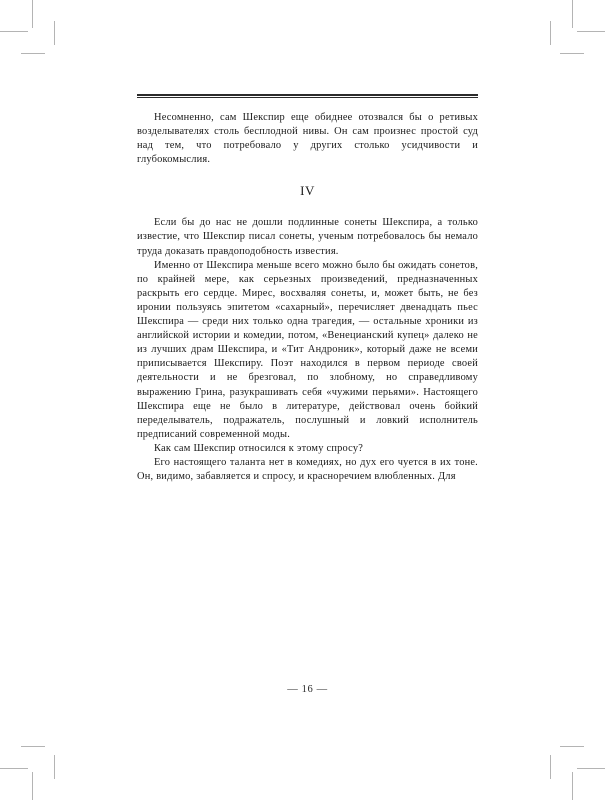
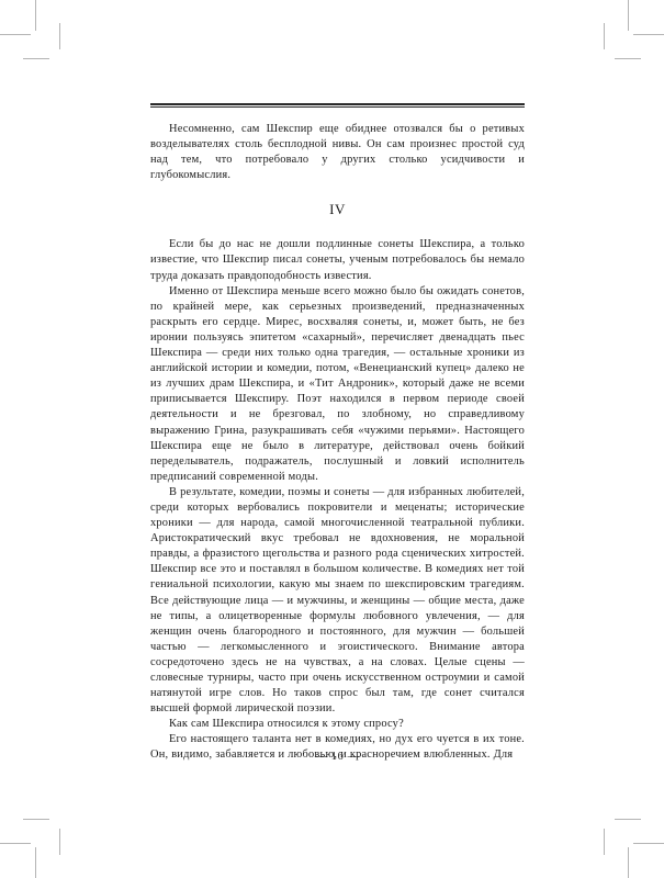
  Несомненно, сам Шекспир еще обиднее отозвался бы о ретивых возделывателях столь бесплодной нивы. Он сам произнес простой суд над тем, что потребовало у других столько усидчивости и глубокомыслия.
  IV
  Если бы до нас не дошли подлинные сонеты Шекспира, а только известие, что Шекспир писал сонеты, ученым потребовалось бы немало труда доказать правдоподобность известия.
  Именно от Шекспира меньше всего можно было бы ожидать сонетов, по крайней мере, как серьезных произведений, предназначенных раскрыть его сердце. Мирес, восхваляя сонеты, и, может быть, не без иронии пользуясь эпитетом «сахарный», перечисляет двенадцать пьес Шекспира — среди них только одна трагедия, — остальные хроники из английской истории и комедии, потом, «Венецианский купец» далеко не из лучших драм Шекспира, и «Тит Андроник», который даже не всеми приписывается Шекспиру. Поэт находился в первом периоде своей деятельности и не брезговал, по злобному, но справедливому выражению Грина, разукрашивать себя «чужими перьями». Настоящего Шекспира еще не было в литературе, действовал очень бойкий переделыватель, подражатель, послушный и ловкий исполнитель предписаний современной моды.
+ В результате, комедии, поэмы и сонеты — для избранных любителей, среди которых вербовались покровители и меценаты; исторические хроники — для народа, самой многочисленной театральной публики. Аристократический вкус требовал не вдохновения, не моральной правды, а фразистого щегольства и разного рода сценических хитростей. Шекспир все это и поставлял в большом количестве. В комедиях нет той гениальной психологии, какую мы знаем по шекспировским трагедиям. Все действующие лица — и мужчины, и женщины — общие места, даже не типы, а олицетворенные формулы любовного увлечения, — для женщин очень благородного и постоянного, для мужчин — большей частью — легкомысленного и эгоистического. Внимание автора сосредоточено здесь не на чувствах, а на словах. Целые сцены — словесные турниры, часто при очень искусственном остроумии и самой натянутой игре слов. Но таков спрос был там, где сонет считался высшей формой лирической поэзии.
- Как сам Шекспир относился к этому спросу?
+ Как сам Шекспира относился к этому спросу?
- Его настоящего таланта нет в комедиях, но дух его чуется в их тоне. Он, видимо, забавляется и спросу, и красноречием влюбленных. Для
+ Его настоящего таланта нет в комедиях, но дух его чуется в их тоне. Он, видимо, забавляется и любовью, и красноречием влюбленных. Для
  — 16 —
